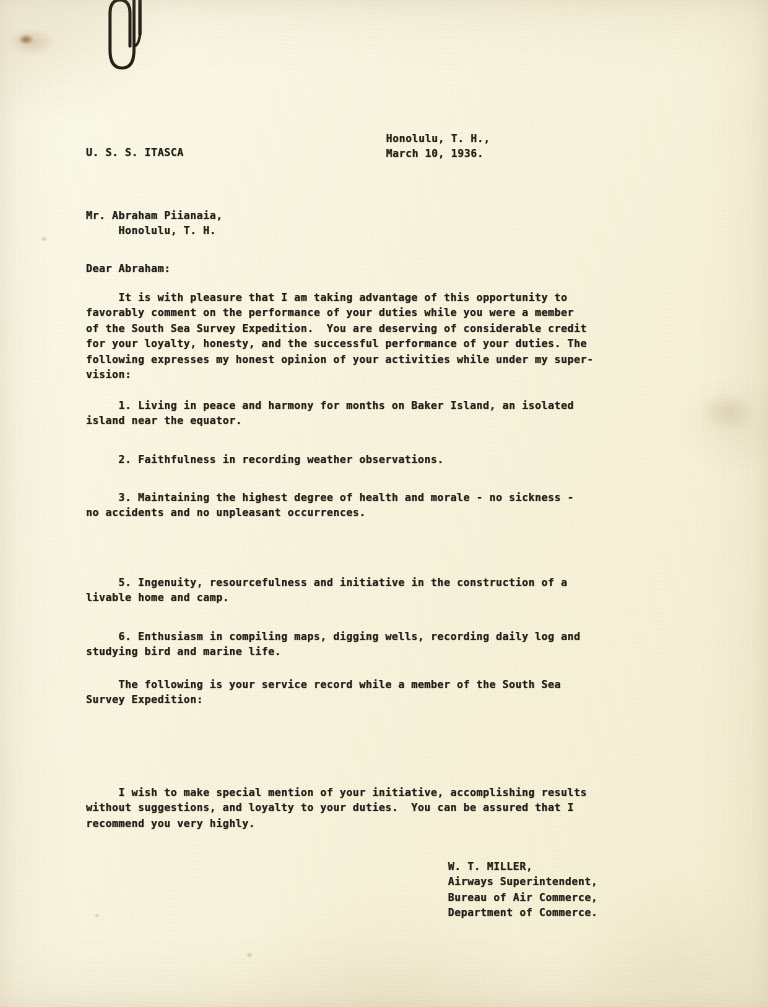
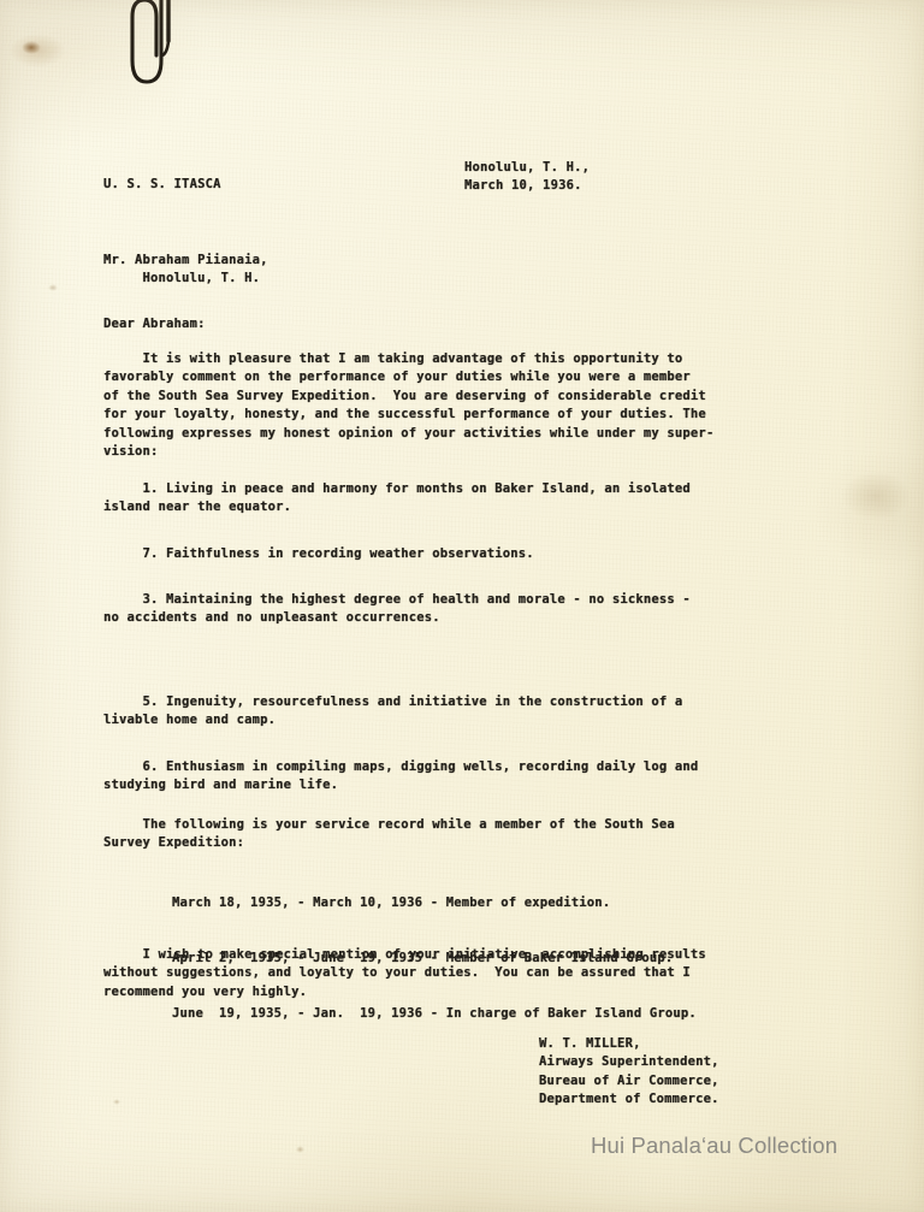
  U. S. S. ITASCA
  Honolulu, T. H.,
  March 10, 1936.
  Mr. Abraham Piianaia,
  Honolulu, T. H.
  Dear Abraham:
  It is with pleasure that I am taking advantage of this opportunity to
  favorably comment on the performance of your duties while you were a member
  of the South Sea Survey Expedition. You are deserving of considerable credit
  for your loyalty, honesty, and the successful performance of your duties. The
  following expresses my honest opinion of your activities while under my super-
  vision:
  1. Living in peace and harmony for months on Baker Island, an isolated
  island near the equator.
- 2. Faithfulness in recording weather observations.
+ 7. Faithfulness in recording weather observations.
  3. Maintaining the highest degree of health and morale - no sickness -
  no accidents and no unpleasant occurrences.
  5. Ingenuity, resourcefulness and initiative in the construction of a
  livable home and camp.
  6. Enthusiasm in compiling maps, digging wells, recording daily log and
  studying bird and marine life.
  The following is your service record while a member of the South Sea
  Survey Expedition:
+ March 18, 1935, - March 10, 1936 - Member of expedition.
+ April 2, 1935, - June 19, 1935 - Member of Baker Island Group.
+ June 19, 1935, - Jan. 19, 1936 - In charge of Baker Island Group.
  I wish to make special mention of your initiative, accomplishing results
  without suggestions, and loyalty to your duties. You can be assured that I
  recommend you very highly.
  W. T. MILLER,
  Airways Superintendent,
  Bureau of Air Commerce,
  Department of Commerce.
+ Hui Panala‘au Collection
